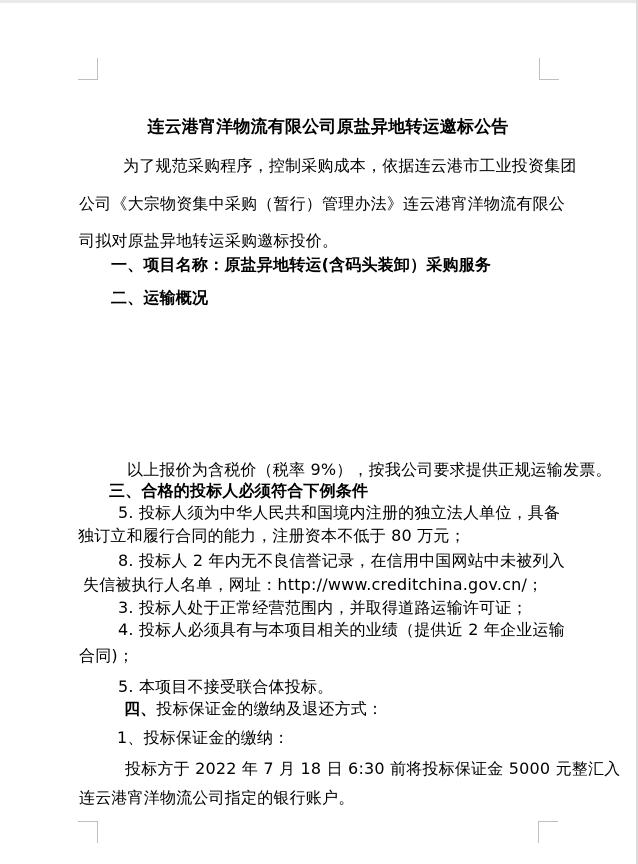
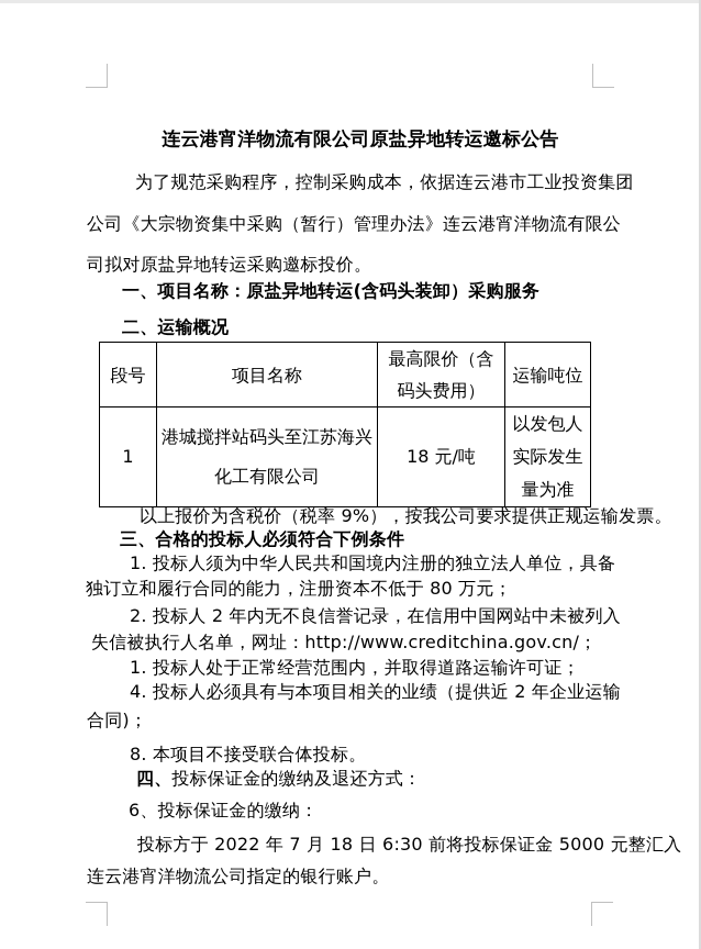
  连云港宵洋物流有限公司原盐异地转运邀标公告
  为了规范采购程序，控制采购成本，依据连云港市工业投资集团
  公司《大宗物资集中采购（暂行）管理办法》连云港宵洋物流有限公
  司拟对原盐异地转运采购邀标投价。
  一、项目名称：原盐异地转运(含码头装卸）采购服务
  二、运输概况
  以上报价为含税价（税率 9%），按我公司要求提供正规运输发票。
  三、合格的投标人必须符合下例条件
- 5. 投标人须为中华人民共和国境内注册的独立法人单位，具备
+ 1. 投标人须为中华人民共和国境内注册的独立法人单位，具备
  独订立和履行合同的能力，注册资本不低于 80 万元；
- 8. 投标人 2 年内无不良信誉记录，在信用中国网站中未被列入
+ 2. 投标人 2 年内无不良信誉记录，在信用中国网站中未被列入
  失信被执行人名单，网址：http://www.creditchina.gov.cn/；
- 3. 投标人处于正常经营范围内，并取得道路运输许可证；
+ 1. 投标人处于正常经营范围内，并取得道路运输许可证；
  4. 投标人必须具有与本项目相关的业绩（提供近 2 年企业运输
  合同)；
- 5. 本项目不接受联合体投标。
+ 8. 本项目不接受联合体投标。
  四、投标保证金的缴纳及退还方式：
- 1、投标保证金的缴纳：
+ 6、投标保证金的缴纳：
  投标方于 2022 年 7 月 18 日 6:30 前将投标保证金 5000 元整汇入
  连云港宵洋物流公司指定的银行账户。
+ 段号	项目名称	最高限价（含码头费用）	运输吨位
+ 1	港城搅拌站码头至江苏海兴化工有限公司	18 元/吨	以发包人实际发生量为准
